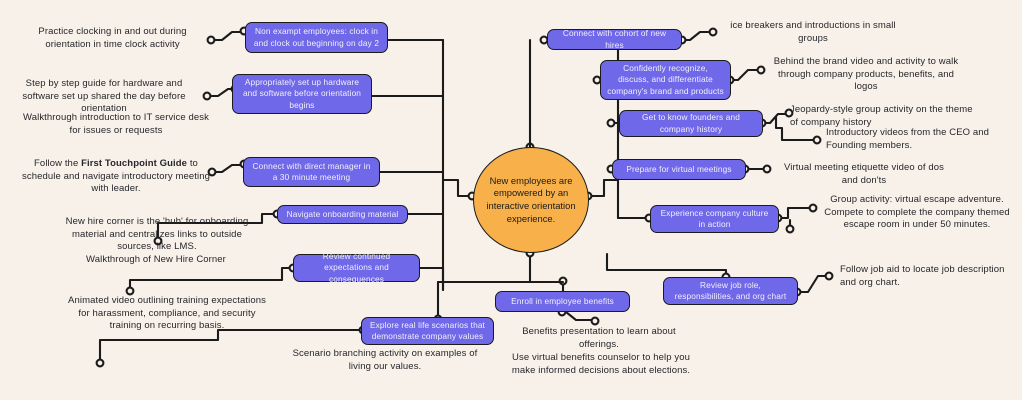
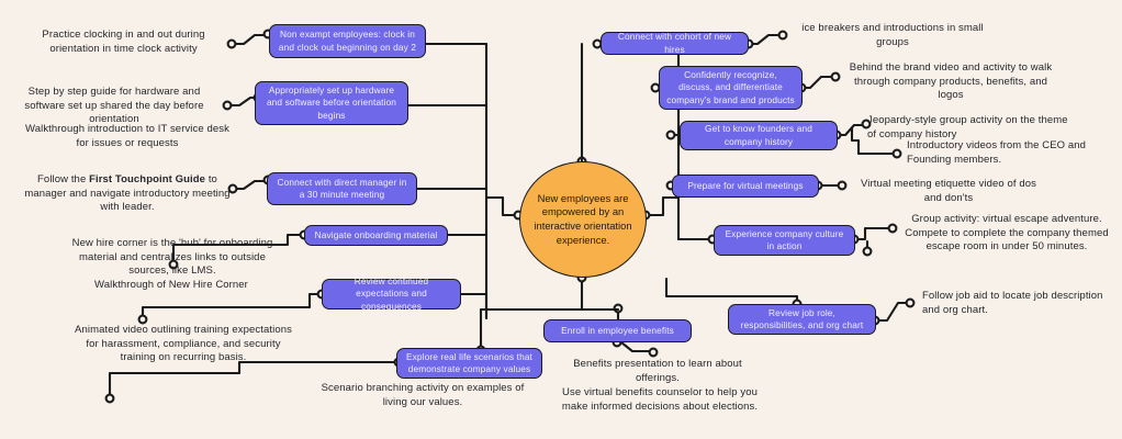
  New employees are empowered by an interactive orientation experience.
  Non exampt employees: clock in and clock out beginning on day 2
  Appropriately set up hardware and software before orientation begins
  Connect with direct manager in a 30 minute meeting
  Navigate onboarding material
  Review continued expectations and consequences
  Explore real life scenarios that demonstrate company values
  Enroll in employee benefits
  Review job role, responsibilities, and org chart
  Experience company culture in action
  Prepare for virtual meetings
  Get to know founders and company history
  Confidently recognize, discuss, and differentiate company's brand and products
  Connect with cohort of new hires
  Practice clocking in and out during orientation in time clock activity
  Step by step guide for hardware and software set up shared the day before orientation
  Walkthrough introduction to IT service desk for issues or requests
- Follow the First Touchpoint Guide to schedule and navigate introductory meeting with leader.
+ Follow the First Touchpoint Guide to manager and navigate introductory meeting with leader.
  New hire corner is the 'hub' for onboarding material and centralizes links to outside sources, like LMS.
  Walkthrough of New Hire Corner
  Animated video outlining training expectations for harassment, compliance, and security training on recurring basis.
  Scenario branching activity on examples of living our values.
  Benefits presentation to learn about offerings.
  Use virtual benefits counselor to help you make informed decisions about elections.
  Follow job aid to locate job description and org chart.
  Group activity: virtual escape adventure. Compete to complete the company themed escape room in under 50 minutes.
  Virtual meeting etiquette video of dos and don'ts
  Introductory videos from the CEO and Founding members.
  Jeopardy-style group activity on the theme of company history
  Behind the brand video and activity to walk through company products, benefits, and logos
  ice breakers and introductions in small groups
